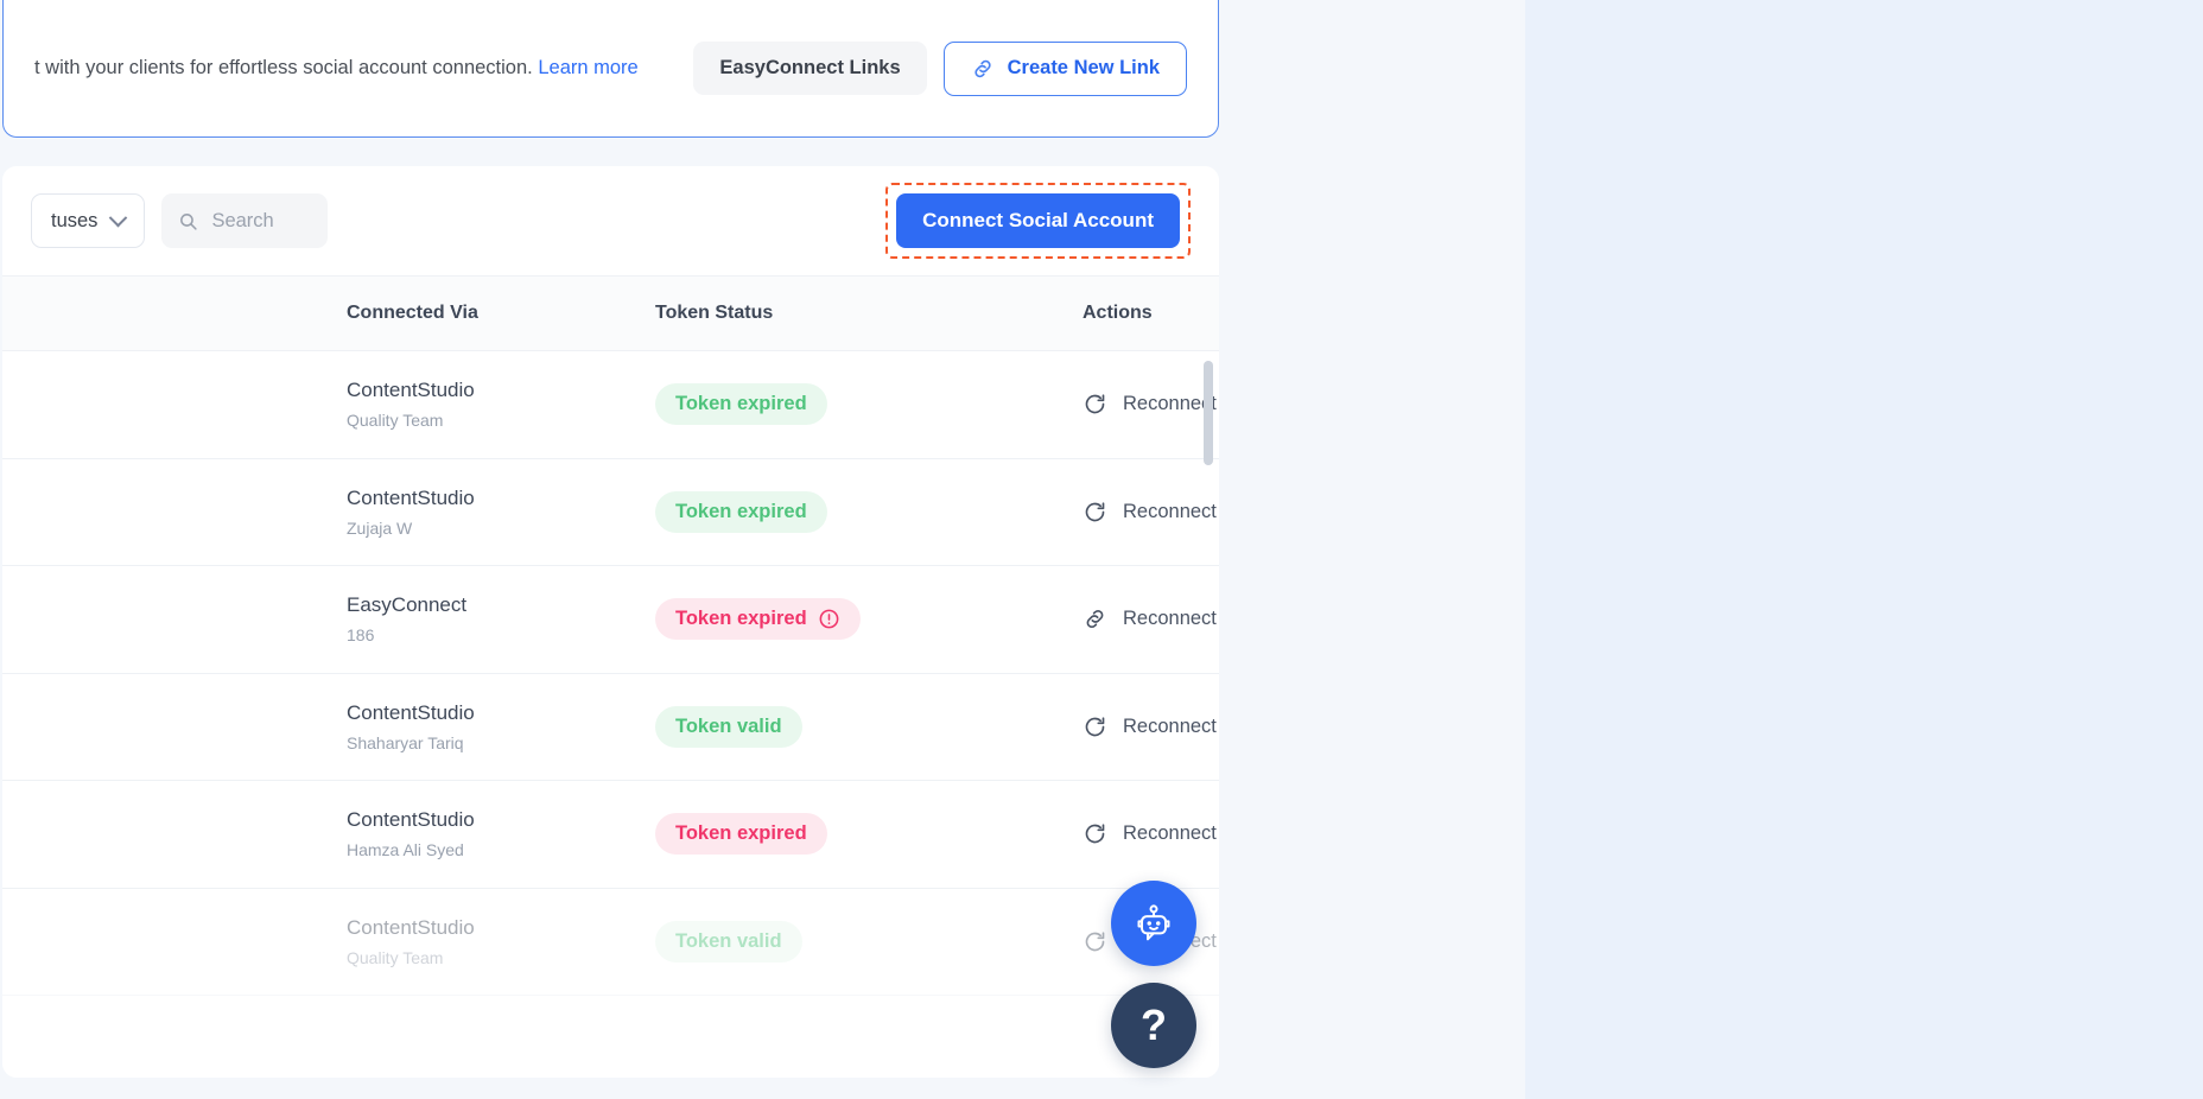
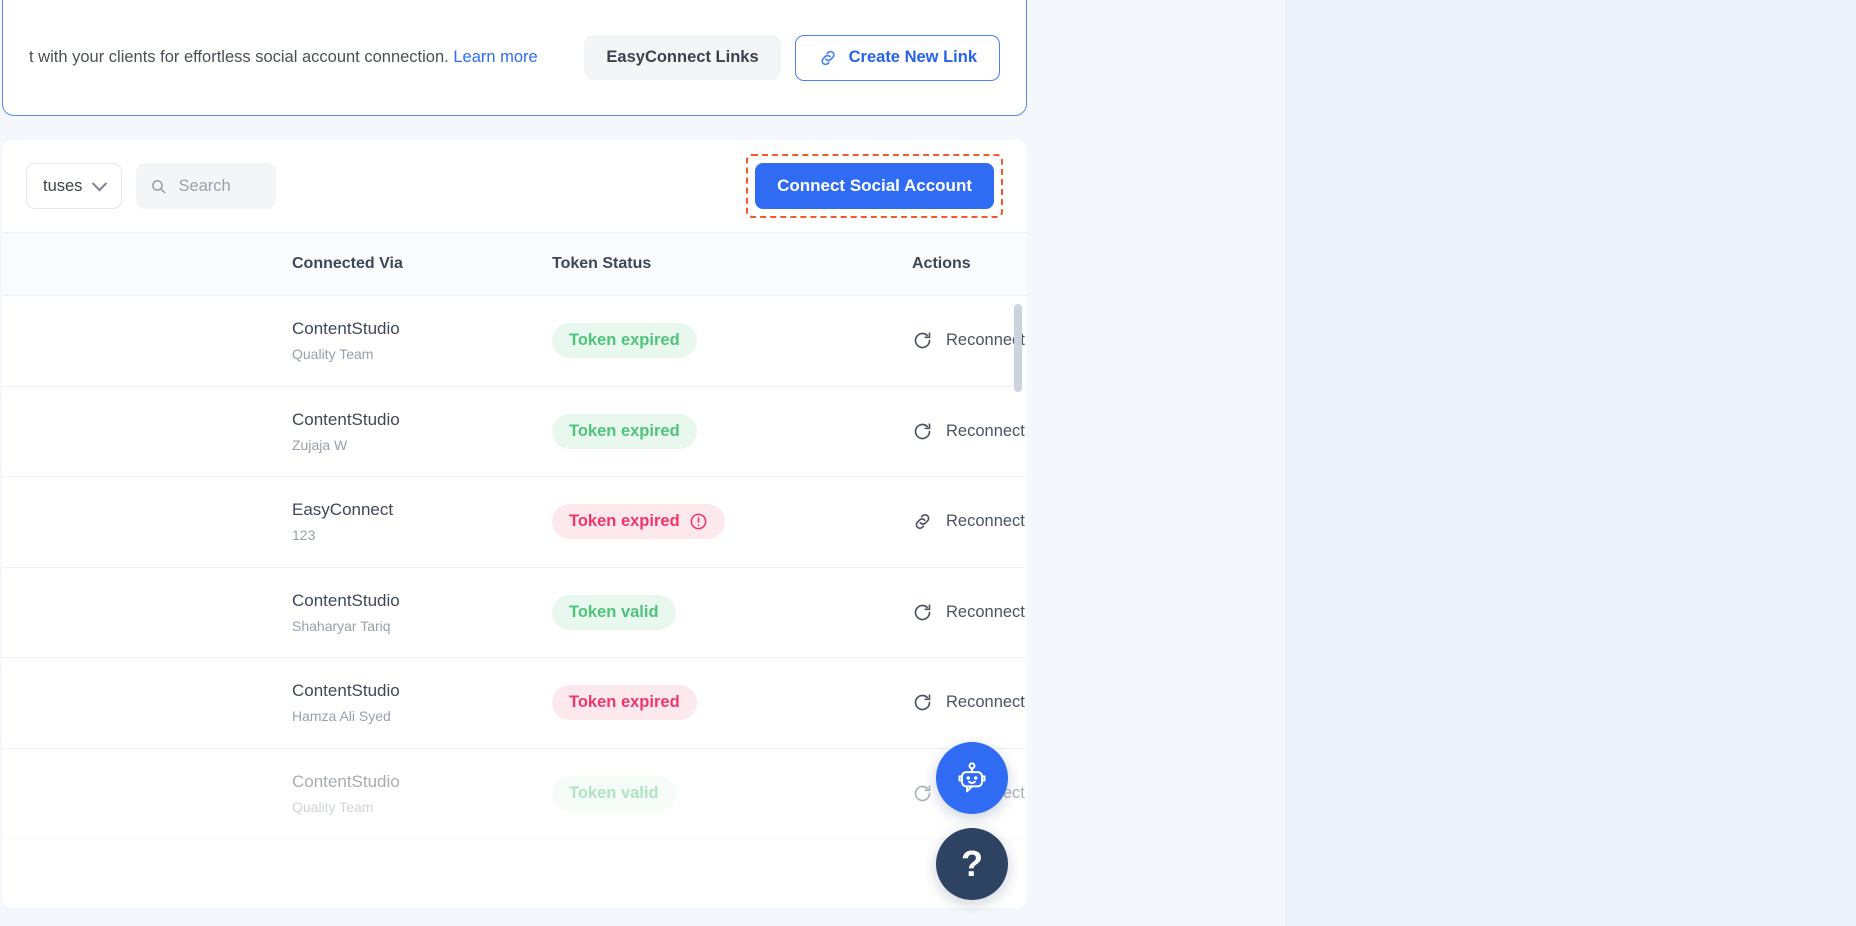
  t with your clients for effortless social account connection. Learn more
  EasyConnect Links
  Create New Link
  tuses
  Search
  Connect Social Account
  Connected Via
  Token Status
  Actions
  ContentStudio
  Quality Team
  Token expired
  Reconnet
  ContentStudio
  Zujaja W
  Token expired
  Reconnect
  EasyConnect
- 186
+ 123
  Token expired
  ContentStudio
  Shaharyar Tariq
  Token valid
  Reconnect
  ContentStudio
  Hamza Ali Syed
  Token expired
  Reconnect
  ContentStudio
  Quality Team
  Token valid
  ?
